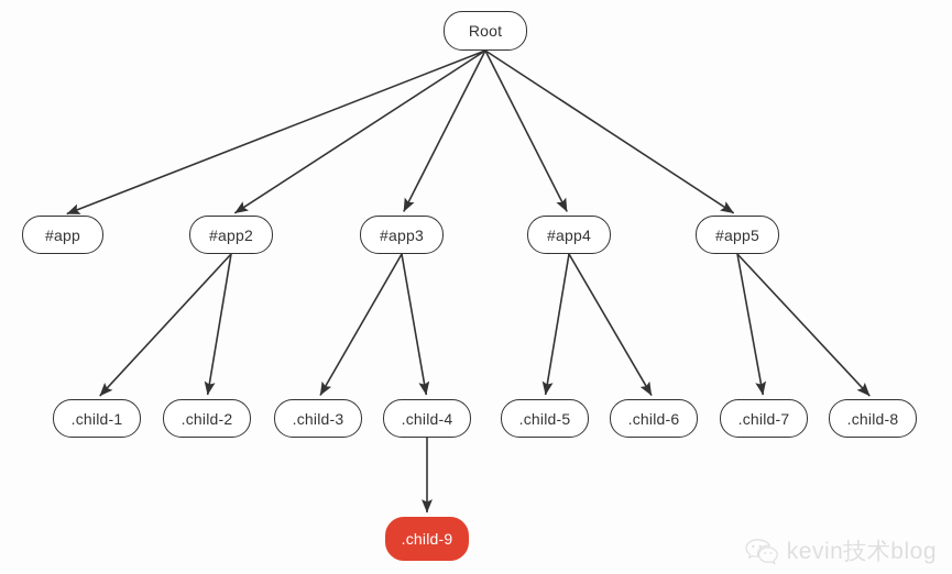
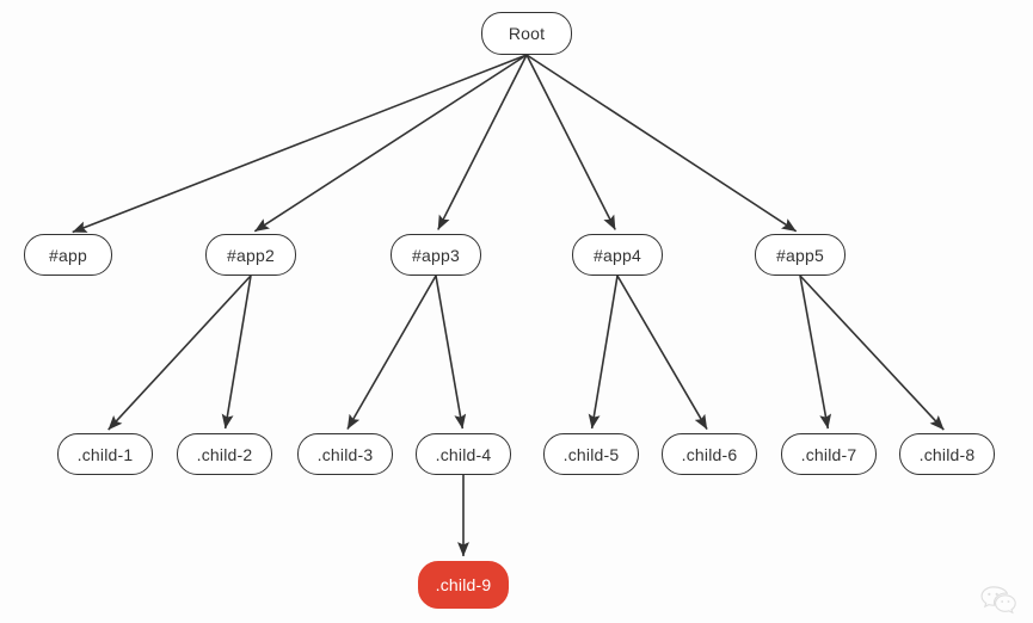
  Root
  #app
  #app2
  #app3
  #app4
  #app5
  .child-1
  .child-2
  .child-3
  .child-4
  .child-5
  .child-6
  .child-7
  .child-8
  .child-9
- kevin技术blog
